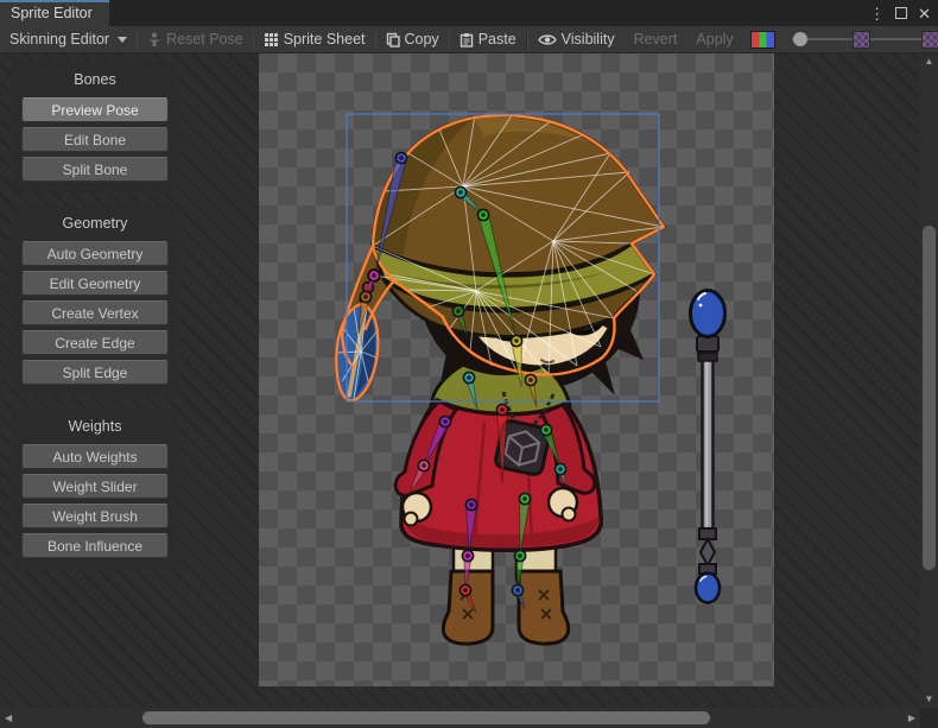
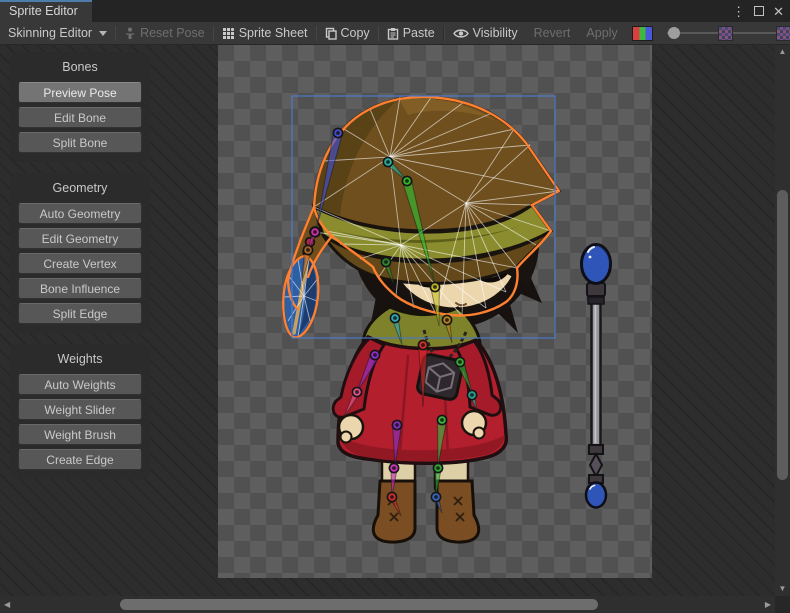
  Sprite Editor
  ⋮
  ✕
  Skinning Editor
  Reset Pose
  Sprite Sheet
  Copy
  Paste
  Visibility
  Revert
  Apply
  Bones
  Preview Pose
  Edit Bone
  Split Bone
  Geometry
  Auto Geometry
  Edit Geometry
  Create Vertex
- Create Edge
+ Bone Influence
  Split Edge
  Weights
  Auto Weights
  Weight Slider
  Weight Brush
- Bone Influence
+ Create Edge
  ▲
  ▼
  ◀
  ▶
